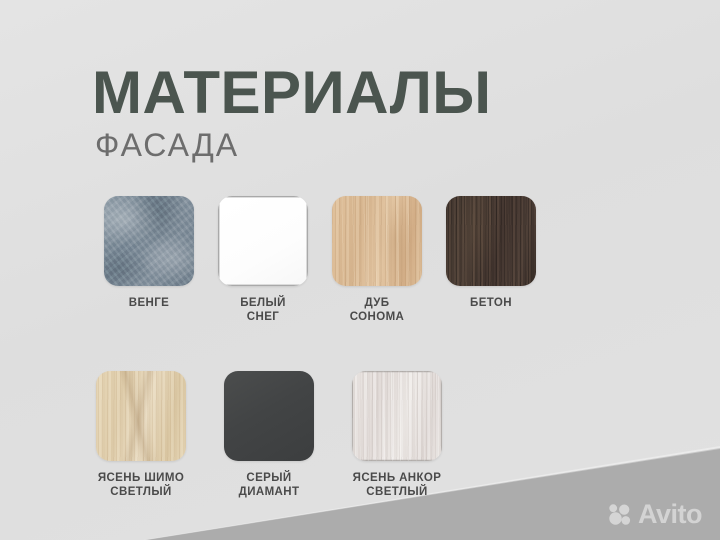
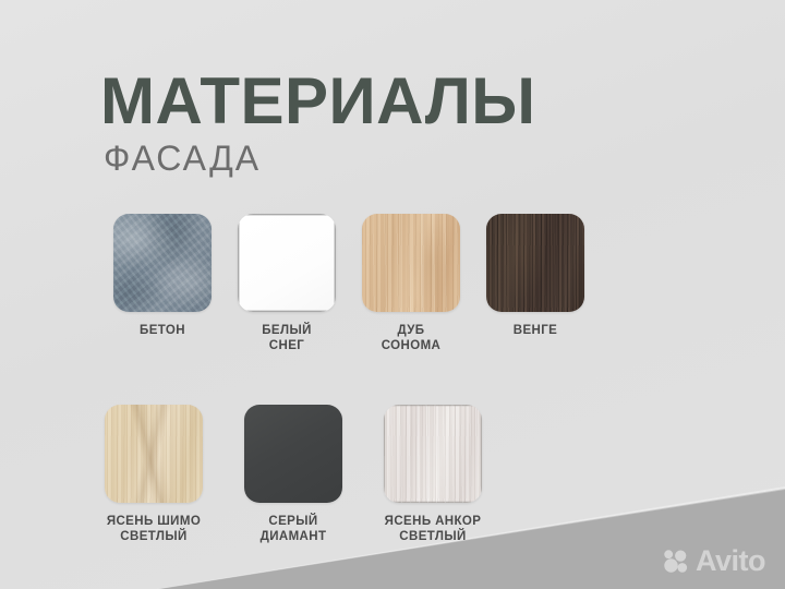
  МАТЕРИАЛЫ
  ФАСАДА
- ВЕНГЕ
+ БЕТОН
  БЕЛЫЙ
  СНЕГ
  ДУБ
  СОНОМА
- БЕТОН
+ ВЕНГЕ
  ЯСЕНЬ ШИМО
  СВЕТЛЫЙ
  СЕРЫЙ
  ДИАМАНТ
  ЯСЕНЬ АНКОР
  СВЕТЛЫЙ
  Avito
